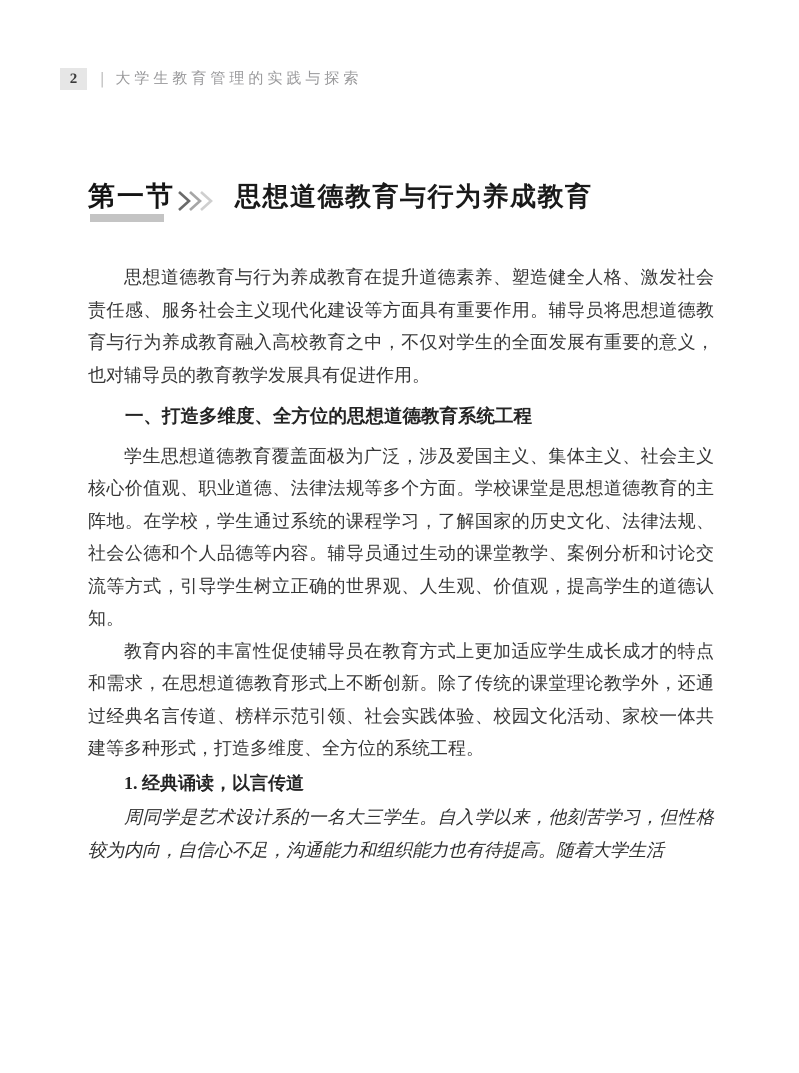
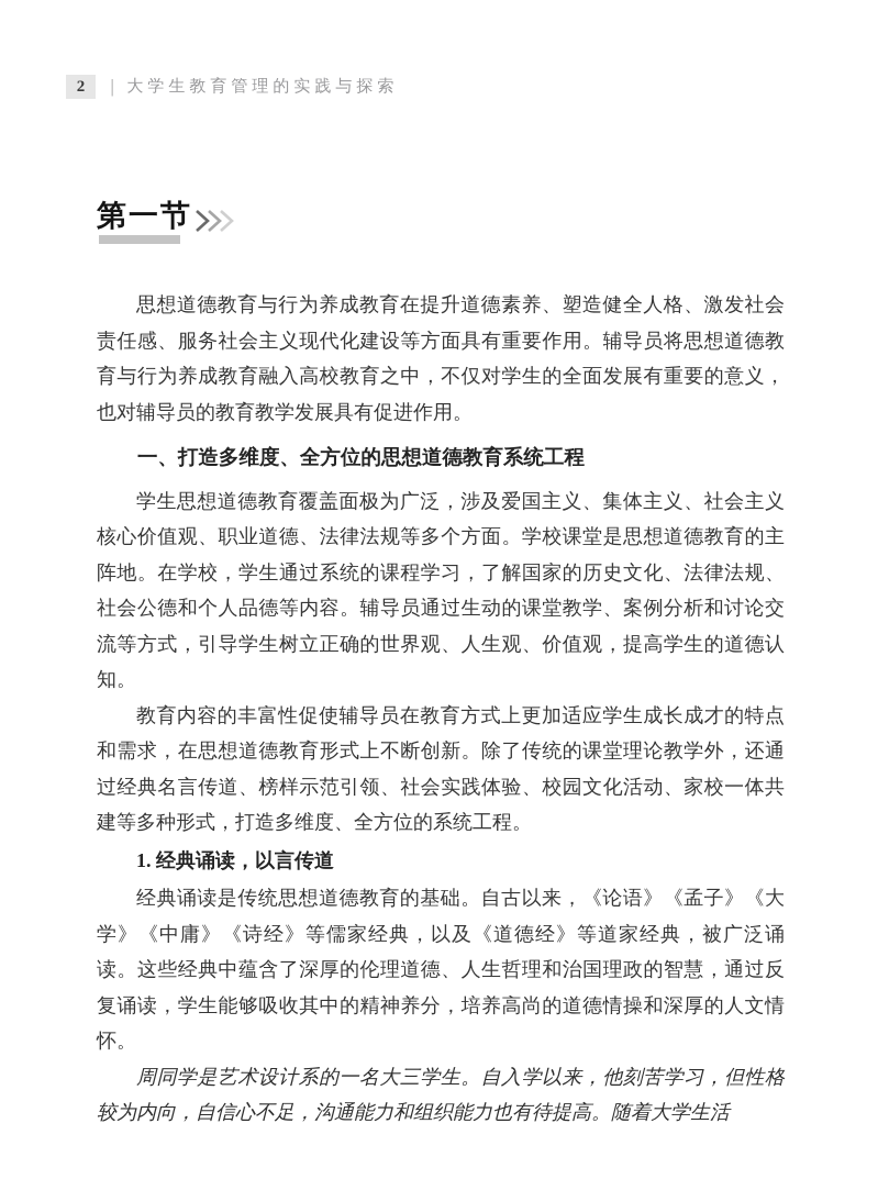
  2
  |
  大学生教育管理的实践与探索
  第一节
- 思想道德教育与行为养成教育
  思想道德教育与行为养成教育在提升道德素养、塑造健全人格、激发社会责任感、服务社会主义现代化建设等方面具有重要作用。辅导员将思想道德教育与行为养成教育融入高校教育之中，不仅对学生的全面发展有重要的意义，也对辅导员的教育教学发展具有促进作用。
  一、打造多维度、全方位的思想道德教育系统工程
  学生思想道德教育覆盖面极为广泛，涉及爱国主义、集体主义、社会主义核心价值观、职业道德、法律法规等多个方面。学校课堂是思想道德教育的主阵地。在学校，学生通过系统的课程学习，了解国家的历史文化、法律法规、社会公德和个人品德等内容。辅导员通过生动的课堂教学、案例分析和讨论交流等方式，引导学生树立正确的世界观、人生观、价值观，提高学生的道德认知。
  教育内容的丰富性促使辅导员在教育方式上更加适应学生成长成才的特点和需求，在思想道德教育形式上不断创新。除了传统的课堂理论教学外，还通过经典名言传道、榜样示范引领、社会实践体验、校园文化活动、家校一体共建等多种形式，打造多维度、全方位的系统工程。
  1. 经典诵读，以言传道
+ 经典诵读是传统思想道德教育的基础。自古以来，《论语》《孟子》《大学》《中庸》《诗经》等儒家经典，以及《道德经》等道家经典，被广泛诵读。这些经典中蕴含了深厚的伦理道德、人生哲理和治国理政的智慧，通过反复诵读，学生能够吸收其中的精神养分，培养高尚的道德情操和深厚的人文情怀。
  周同学是艺术设计系的一名大三学生。自入学以来，他刻苦学习，但性格较为内向，自信心不足，沟通能力和组织能力也有待提高。随着大学生活
